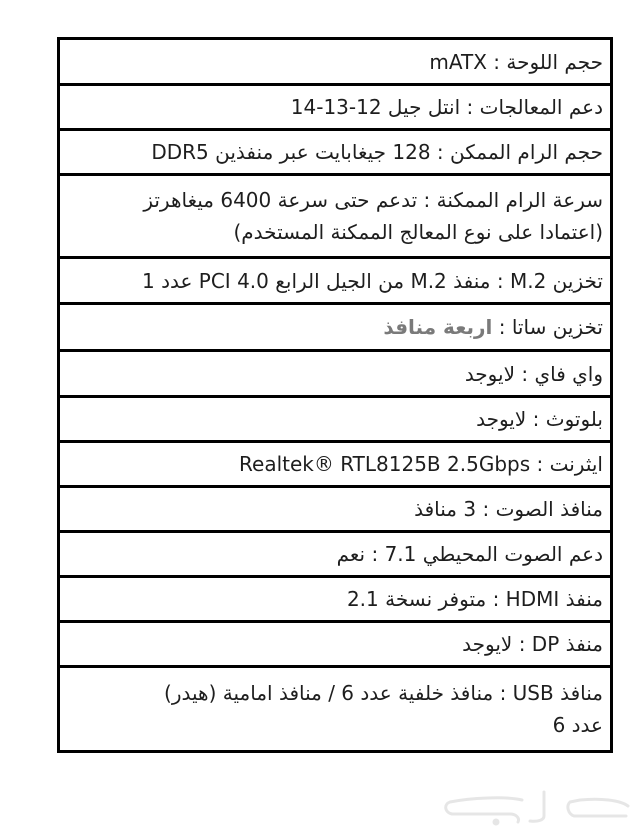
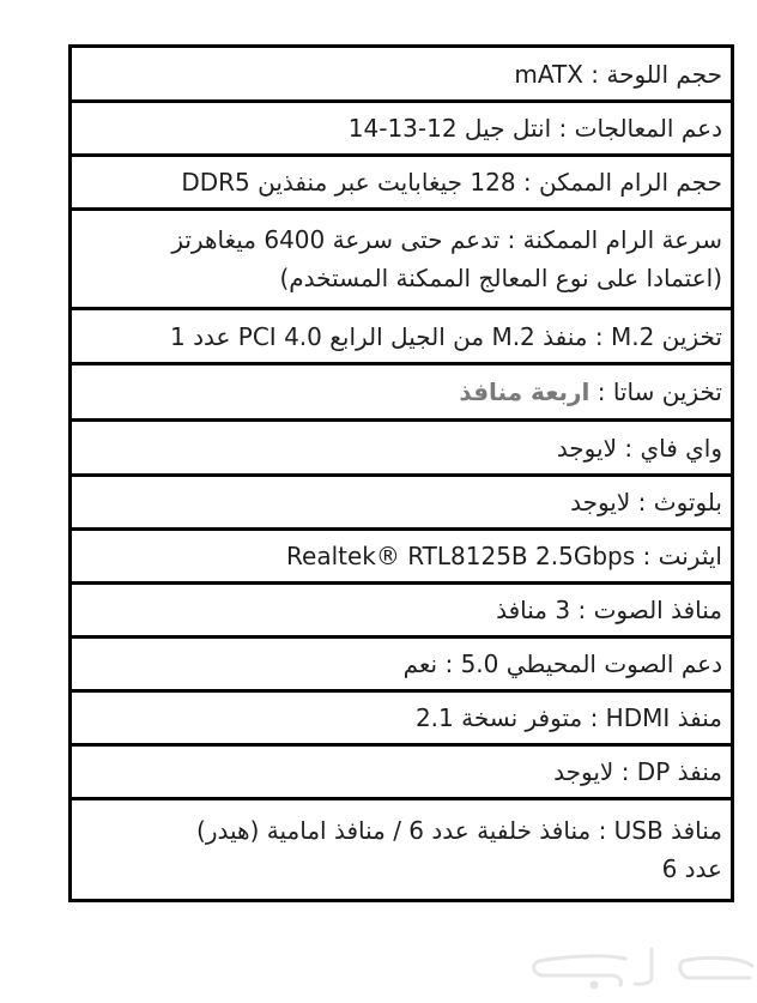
  حجم اللوحة : mATX
  دعم المعالجات : انتل جيل 12-13-14
  حجم الرام الممكن : 128 جيغابايت عبر منفذين DDR5
  سرعة الرام الممكنة : تدعم حتى سرعة 6400 ميغاهرتز
  (اعتمادا على نوع المعالج الممكنة المستخدم)
  تخزين M.2 : منفذ M.2 من الجيل الرابع PCI 4.0 عدد 1
  تخزين ساتا : اربعة منافذ
  واي فاي : لايوجد
  بلوتوث : لايوجد
  ايثرنت : Realtek® RTL8125B 2.5Gbps
  منافذ الصوت : 3 منافذ
- دعم الصوت المحيطي 7.1 : نعم
+ دعم الصوت المحيطي 5.0 : نعم
  منفذ HDMI : متوفر نسخة 2.1
  منفذ DP : لايوجد
  منافذ USB : منافذ خلفية عدد 6 / منافذ امامية (هيدر)
  عدد 6
